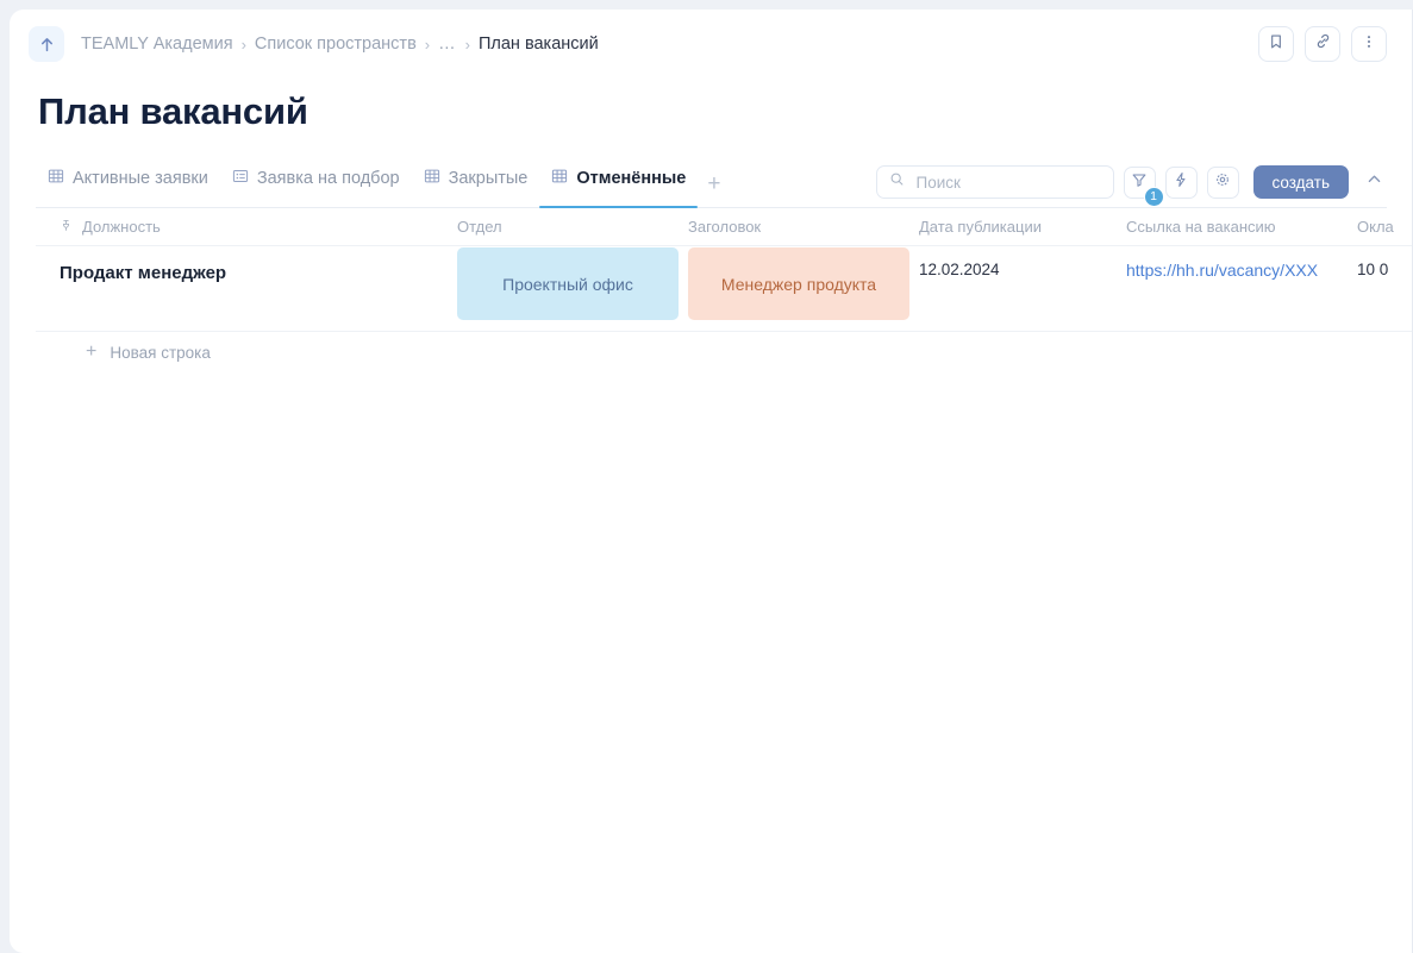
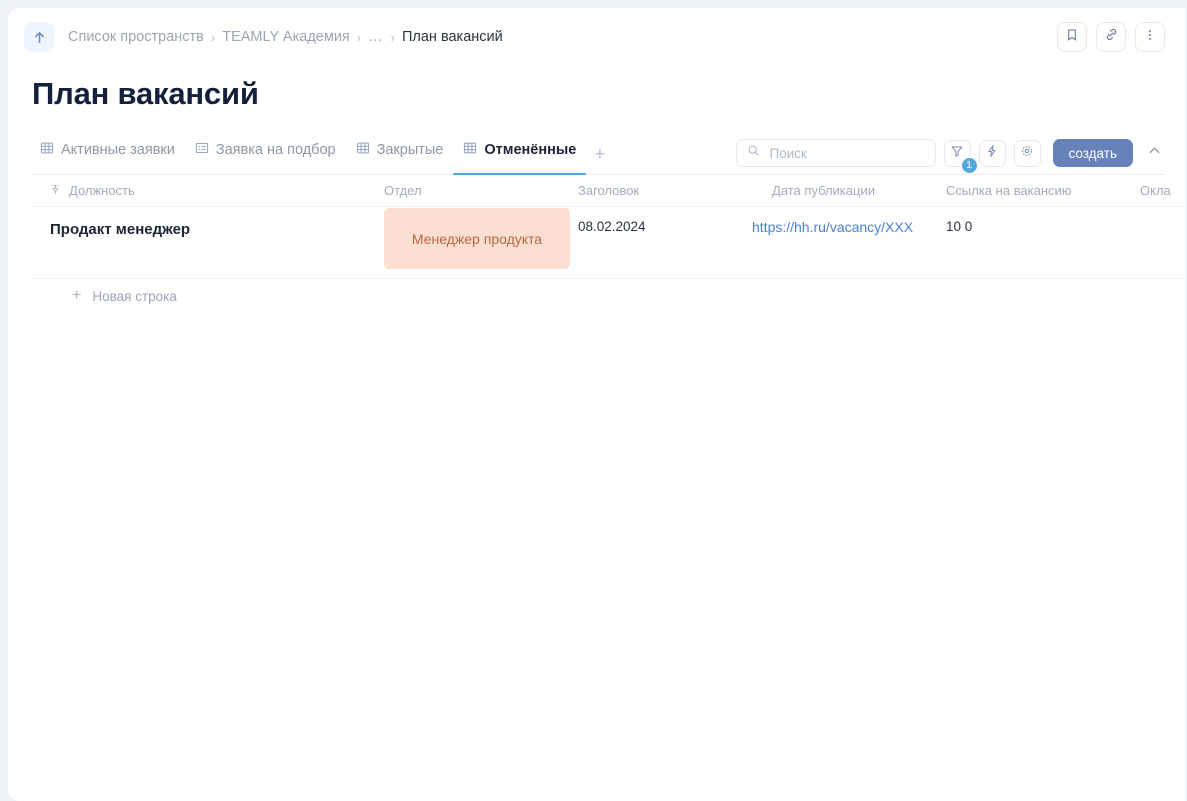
- TEAMLY Академия
+ Список пространств
  ›
- Список пространств
+ TEAMLY Академия
  ›
  …
  ›
  План вакансий
  План вакансий
  Активные заявки
  Заявка на подбор
  Закрытые
  Отменённые
  +
  Поиск
  1
  создать
  Должность
  Отдел
  Заголовок
  Дата публикации
  Ссылка на вакансию
  Окла
  Продакт менеджер
- Проектный офис
  Менеджер продукта
- 12.02.2024
+ 08.02.2024
  https://hh.ru/vacancy/XXX
  10 0
  +
  Новая строка
